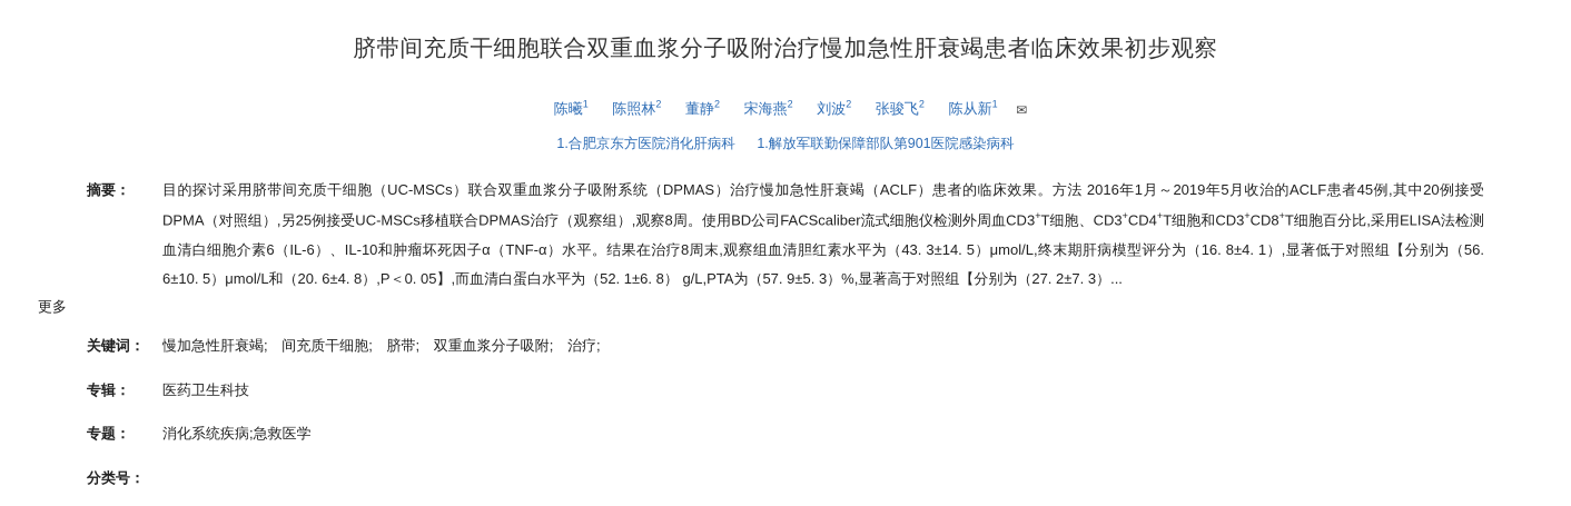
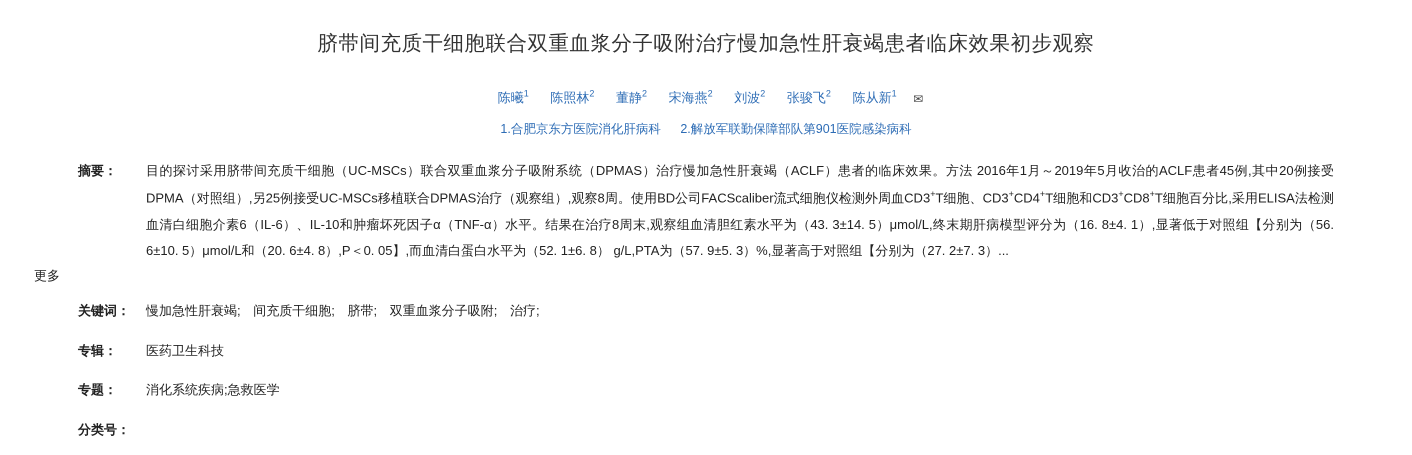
  脐带间充质干细胞联合双重血浆分子吸附治疗慢加急性肝衰竭患者临床效果初步观察
  陈曦1 陈照林2 董静2 宋海燕2 刘波2 张骏飞2 陈从新1 ✉
- 1.合肥京东方医院消化肝病科 1.解放军联勤保障部队第901医院感染病科
+ 1.合肥京东方医院消化肝病科 2.解放军联勤保障部队第901医院感染病科
  摘要：
  目的探讨采用脐带间充质干细胞（UC-MSCs）联合双重血浆分子吸附系统（DPMAS）治疗慢加急性肝衰竭（ACLF）患者的临床效果。方法 2016年1月～2019年5月收治的ACLF患者45例,其中20例接受DPMA（对照组）,另25例接受UC-MSCs移植联合DPMAS治疗（观察组）,观察8周。使用BD公司FACScaliber流式细胞仪检测外周血CD3+T细胞、CD3+CD4+T细胞和CD3+CD8+T细胞百分比,采用ELISA法检测血清白细胞介素6（IL-6）、IL-10和肿瘤坏死因子α（TNF-α）水平。结果在治疗8周末,观察组血清胆红素水平为（43. 3±14. 5）μmol/L,终末期肝病模型评分为（16. 8±4. 1）,显著低于对照组【分别为（56. 6±10. 5）μmol/L和（20. 6±4. 8）,P＜0. 05】,而血清白蛋白水平为（52. 1±6. 8） g/L,PTA为（57. 9±5. 3）%,显著高于对照组【分别为（27. 2±7. 3）...
  更多
  关键词：
  慢加急性肝衰竭; 间充质干细胞; 脐带; 双重血浆分子吸附; 治疗;
  专辑：
  医药卫生科技
  专题：
  消化系统疾病;急救医学
  分类号：
